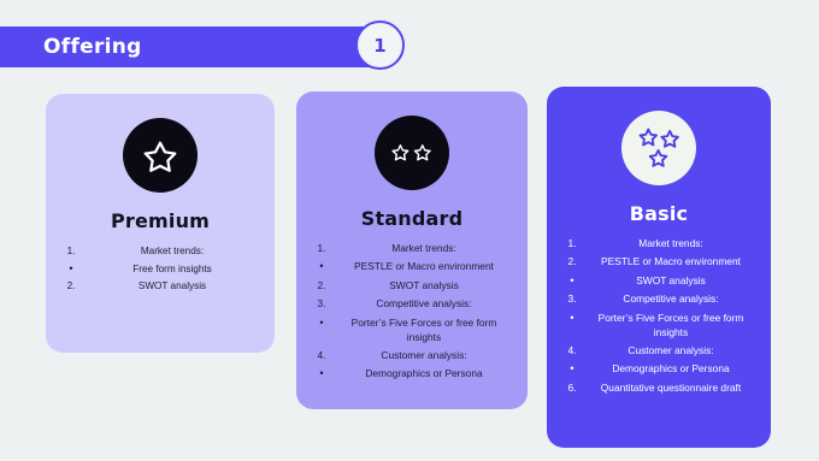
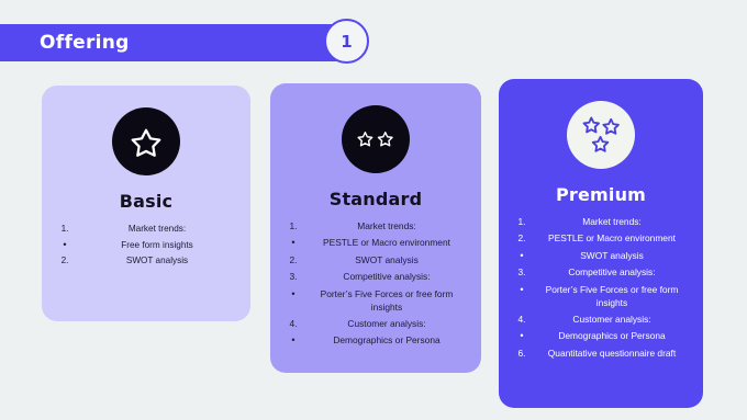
  Offering
  1
- Premium
+ Basic
  1.
  Market trends:
  •
  Free form insights
  2.
  SWOT analysis
  Standard
  1.
  Market trends:
  •
  PESTLE or Macro environment
  2.
  SWOT analysis
  3.
  Competitive analysis:
  •
  Porter’s Five Forces or free form insights
  4.
  Customer analysis:
  •
  Demographics or Persona
- Basic
+ Premium
  1.
  Market trends:
  2.
  PESTLE or Macro environment
  •
  SWOT analysis
  3.
  Competitive analysis:
  •
  Porter’s Five Forces or free form insights
  4.
  Customer analysis:
  •
  Demographics or Persona
  6.
  Quantitative questionnaire draft
